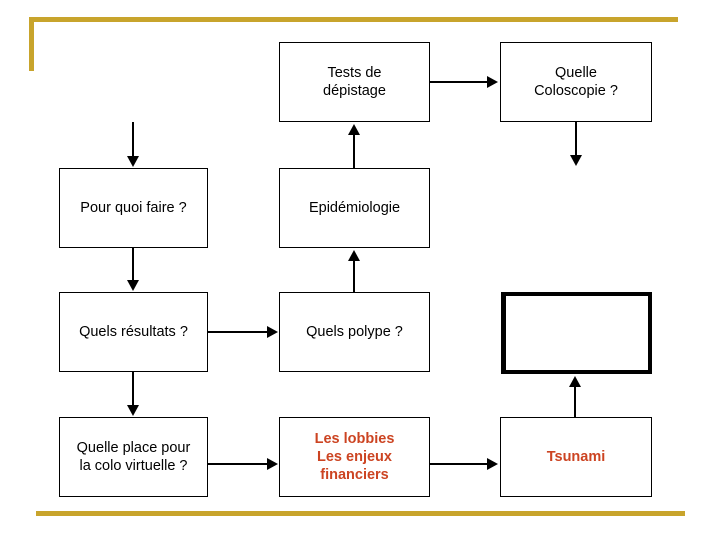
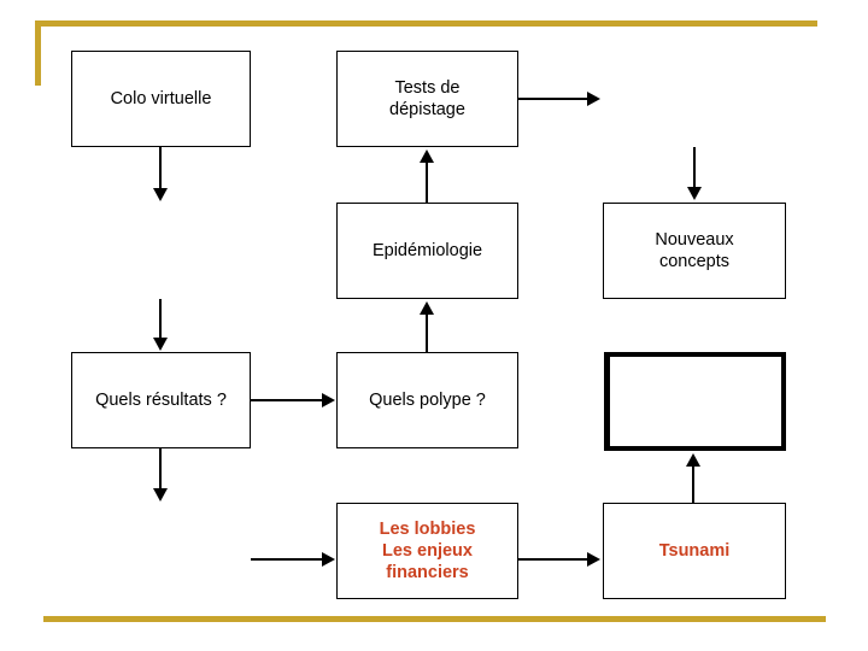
+ Colo virtuelle
  Tests de
  dépistage
- Quelle
- Coloscopie ?
- Pour quoi faire ?
  Epidémiologie
+ Nouveaux
+ concepts
  Quels résultats ?
  Quels polype ?
- Quelle place pour
- la colo virtuelle ?
  Les lobbies
  Les enjeux
  financiers
  Tsunami
